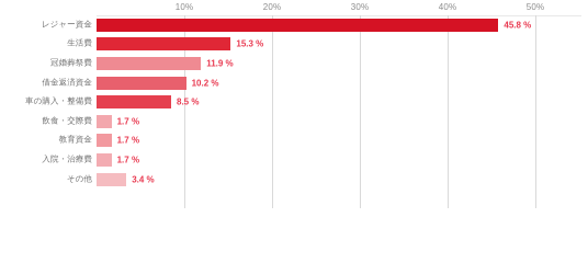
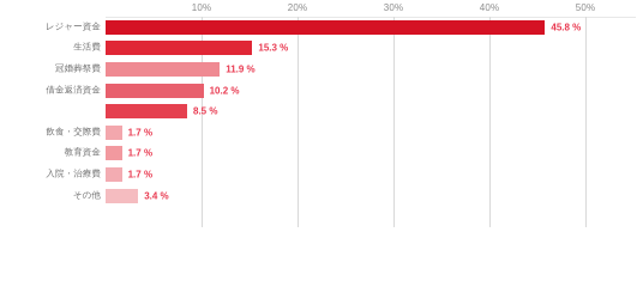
  10%
  20%
  30%
  40%
  50%
  レジャー資金
  45.8 %
  生活費
  15.3 %
  冠婚葬祭費
  11.9 %
  借金返済資金
  10.2 %
- 車の購入・整備費
  8.5 %
  飲食・交際費
  1.7 %
  教育資金
  1.7 %
  入院・治療費
  1.7 %
  その他
  3.4 %
